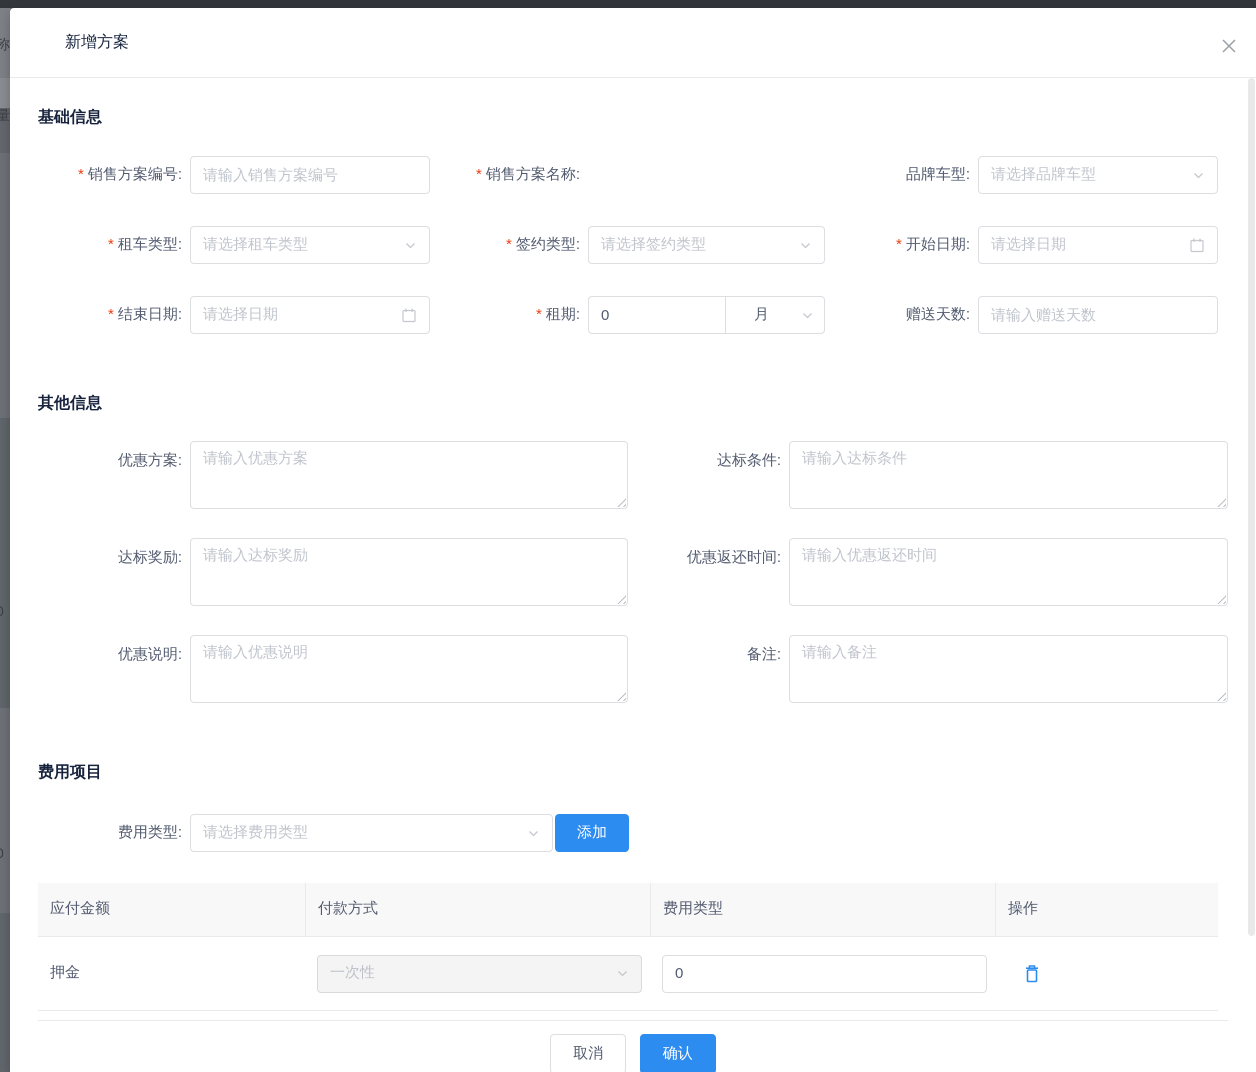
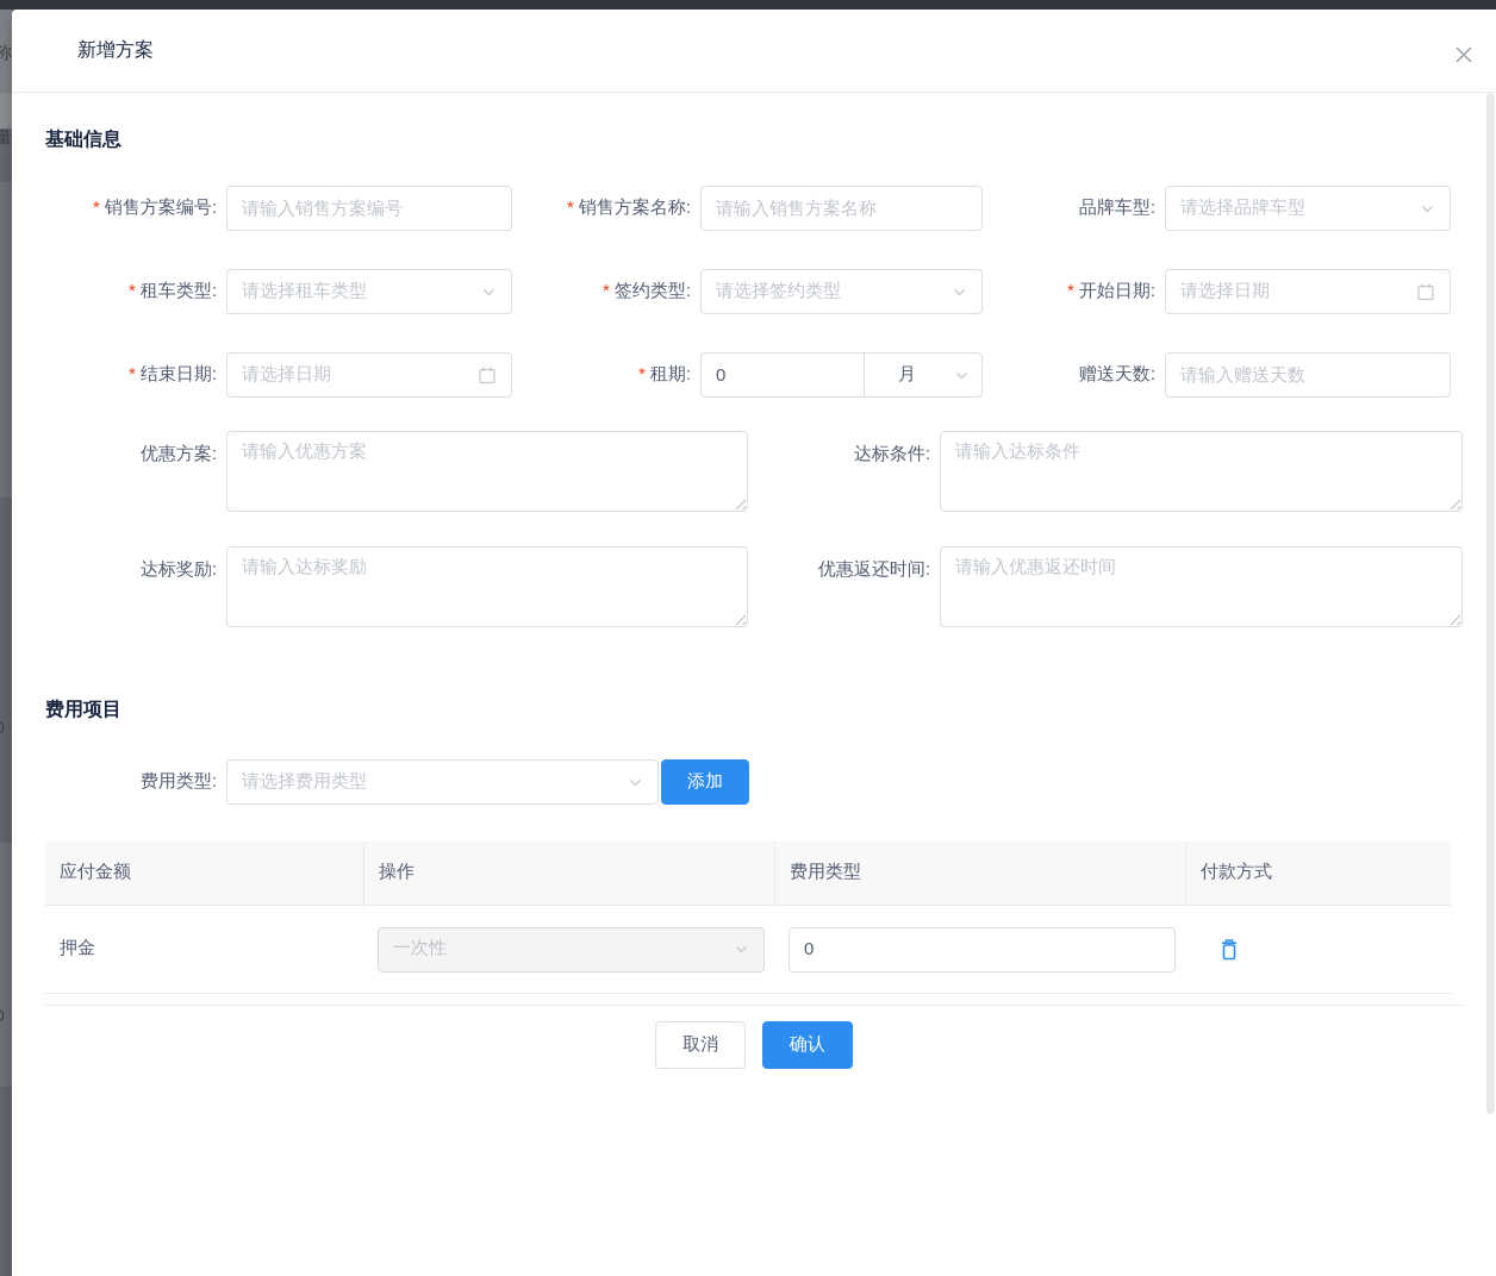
  称
  量
  新增方案
  基础信息
  * 销售方案编号:
  请输入销售方案编号
  * 销售方案名称:
+ 请输入销售方案名称
  品牌车型:
  请选择品牌车型
  * 租车类型:
  请选择租车类型
  * 签约类型:
  请选择签约类型
  * 开始日期:
  请选择日期
  * 结束日期:
  请选择日期
  * 租期:
  0
  月
  赠送天数:
  请输入赠送天数
- 其他信息
  优惠方案:
  请输入优惠方案
  达标条件:
  请输入达标条件
  达标奖励:
  请输入达标奖励
  优惠返还时间:
  请输入优惠返还时间
- 优惠说明:
- 请输入优惠说明
- 备注:
- 请输入备注
  费用项目
  费用类型:
  请选择费用类型
  添加
  应付金额
- 付款方式
+ 操作
  费用类型
- 操作
+ 付款方式
  押金
  一次性
  0
  取消 确认
